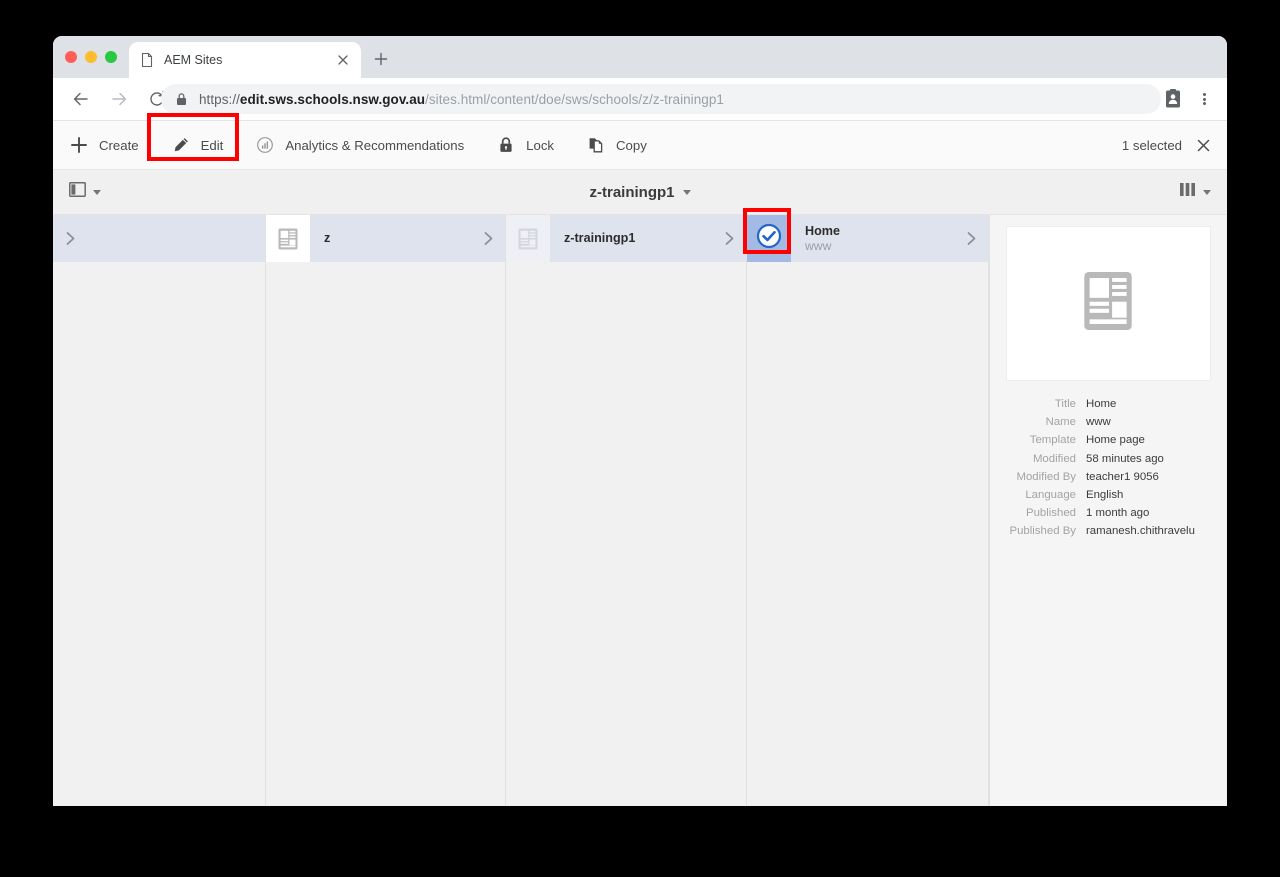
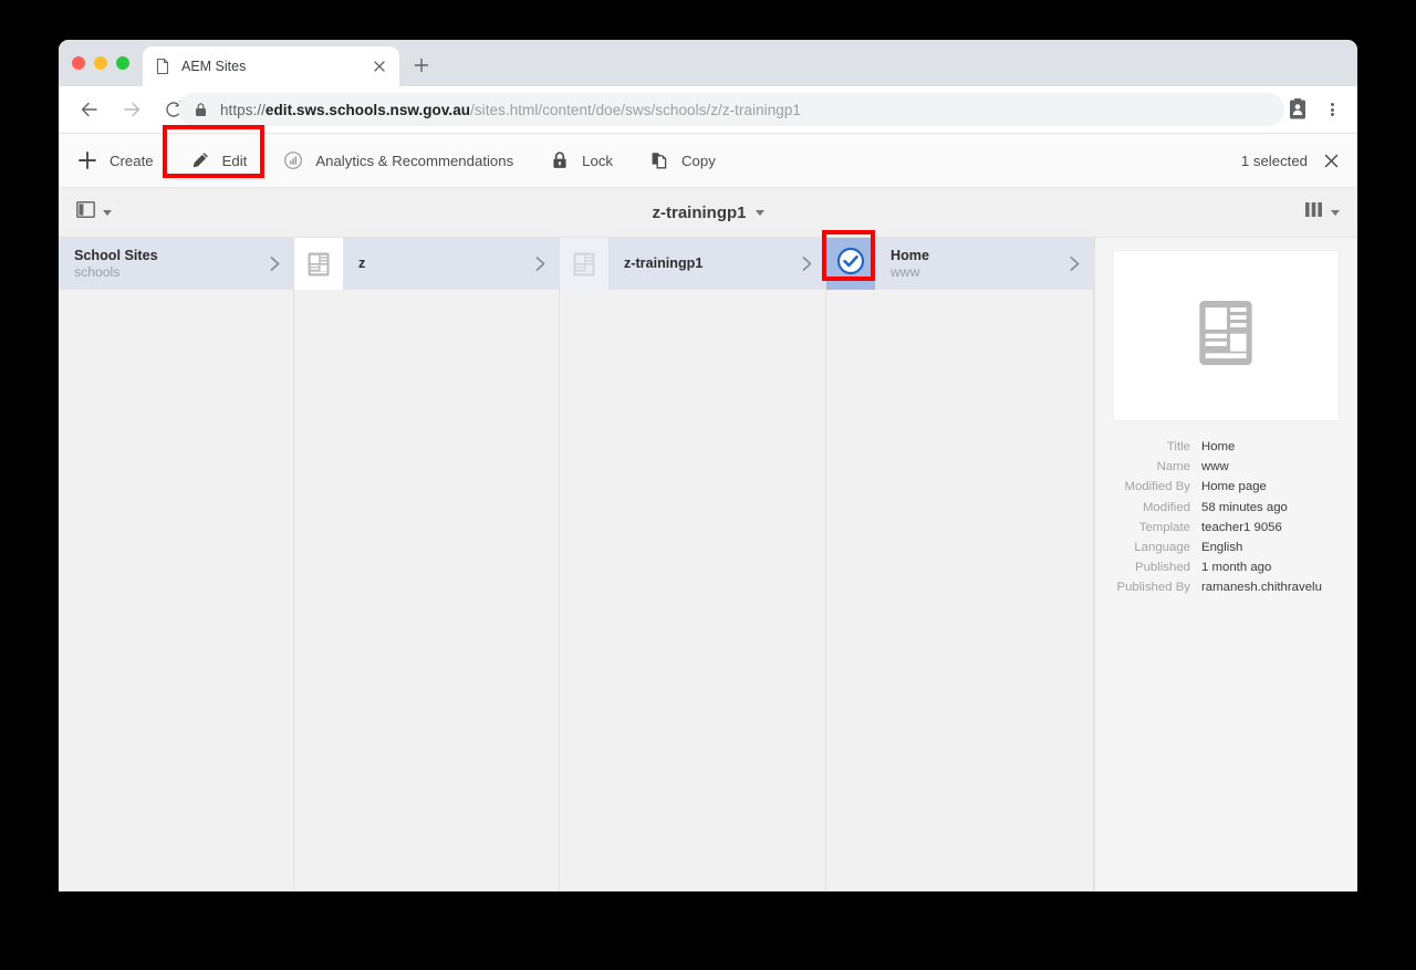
  AEM Sites
  https://edit.sws.schools.nsw.gov.au/sites.html/content/doe/sws/schools/z/z-trainingp1
  Create
  Edit
  Analytics & Recommendations
  Lock
  Copy
  1 selected
  z-trainingp1
+ School Sites
+ schools
  z
  z-trainingp1
  Home
  www
  Title
  Home
  Name
  www
- Template
+ Modified By
  Home page
  Modified
  58 minutes ago
- Modified By
+ Template
  teacher1 9056
  Language
  English
  Published
  1 month ago
  Published By
  ramanesh.chithravelu
